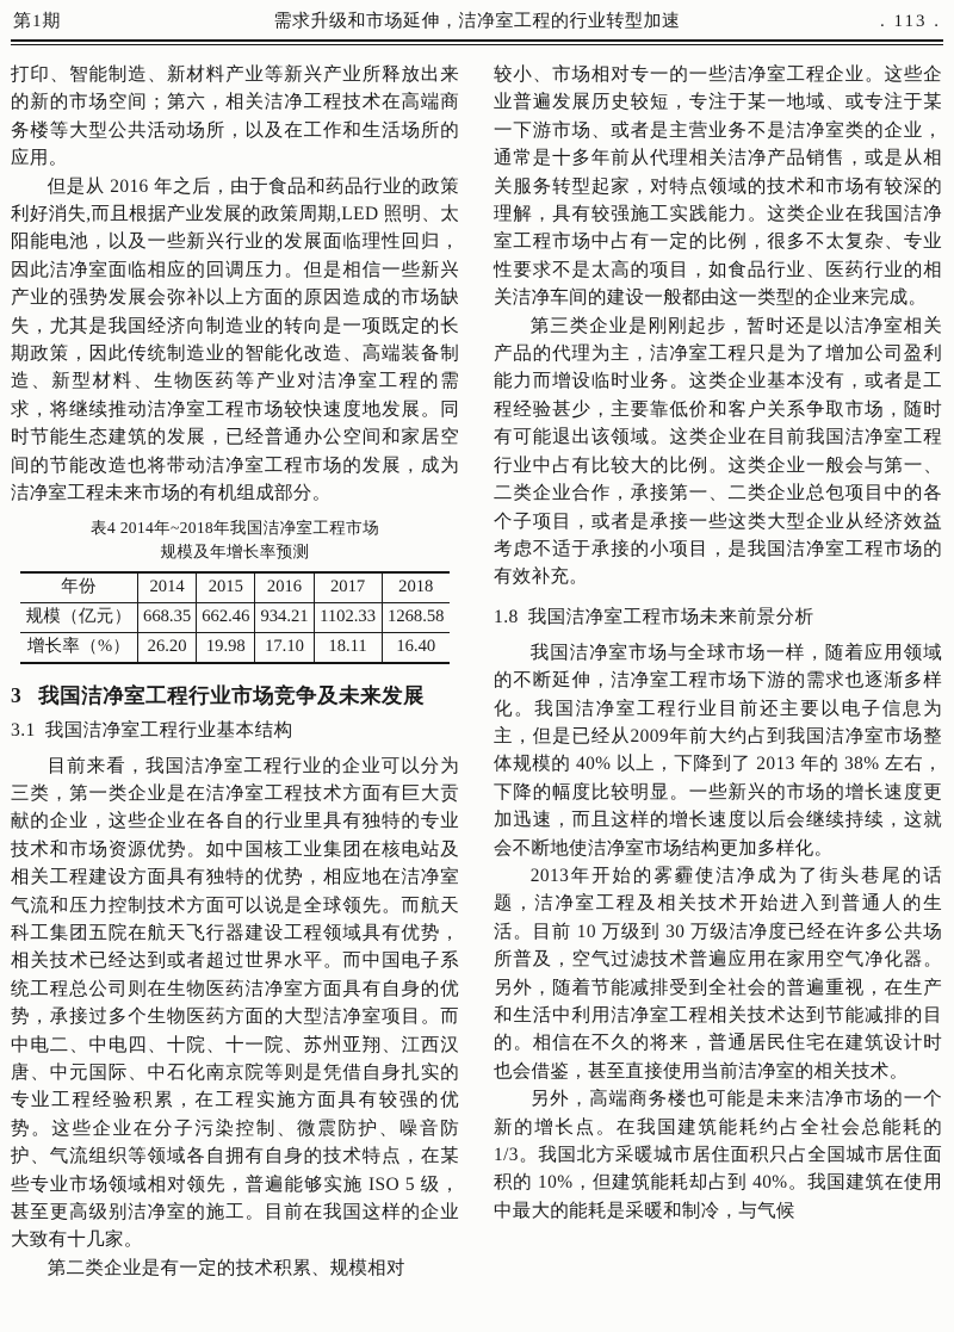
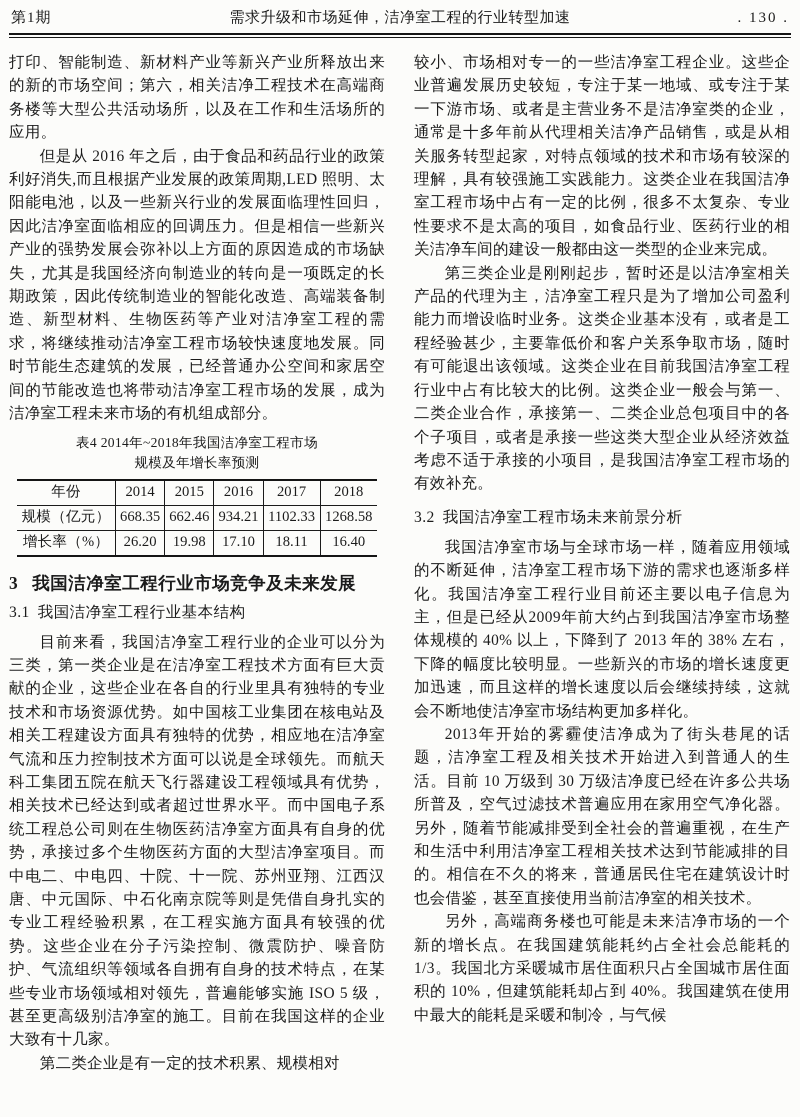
  第1期
  需求升级和市场延伸，洁净室工程的行业转型加速
- . 113 .
+ . 130 .
  打印、智能制造、新材料产业等新兴产业所释放出来的新的市场空间；第六，相关洁净工程技术在高端商务楼等大型公共活动场所，以及在工作和生活场所的应用。
  但是从 2016 年之后，由于食品和药品行业的政策利好消失,而且根据产业发展的政策周期,LED 照明、太阳能电池，以及一些新兴行业的发展面临理性回归，因此洁净室面临相应的回调压力。但是相信一些新兴产业的强势发展会弥补以上方面的原因造成的市场缺失，尤其是我国经济向制造业的转向是一项既定的长期政策，因此传统制造业的智能化改造、高端装备制造、新型材料、生物医药等产业对洁净室工程的需求，将继续推动洁净室工程市场较快速度地发展。同时节能生态建筑的发展，已经普通办公空间和家居空间的节能改造也将带动洁净室工程市场的发展，成为洁净室工程未来市场的有机组成部分。
  表4 2014年~2018年我国洁净室工程市场
  规模及年增长率预测
  年份	2014	2015	2016	2017	2018
  规模（亿元）	668.35	662.46	934.21	1102.33	1268.58
  增长率（%）	26.20	19.98	17.10	18.11	16.40
  3 我国洁净室工程行业市场竞争及未来发展
  3.1 我国洁净室工程行业基本结构
  目前来看，我国洁净室工程行业的企业可以分为三类，第一类企业是在洁净室工程技术方面有巨大贡献的企业，这些企业在各自的行业里具有独特的专业技术和市场资源优势。如中国核工业集团在核电站及相关工程建设方面具有独特的优势，相应地在洁净室气流和压力控制技术方面可以说是全球领先。而航天科工集团五院在航天飞行器建设工程领域具有优势，相关技术已经达到或者超过世界水平。而中国电子系统工程总公司则在生物医药洁净室方面具有自身的优势，承接过多个生物医药方面的大型洁净室项目。而中电二、中电四、十院、十一院、苏州亚翔、江西汉唐、中元国际、中石化南京院等则是凭借自身扎实的专业工程经验积累，在工程实施方面具有较强的优势。这些企业在分子污染控制、微震防护、噪音防护、气流组织等领域各自拥有自身的技术特点，在某些专业市场领域相对领先，普遍能够实施 ISO 5 级，甚至更高级别洁净室的施工。目前在我国这样的企业大致有十几家。
  第二类企业是有一定的技术积累、规模相对
  较小、市场相对专一的一些洁净室工程企业。这些企业普遍发展历史较短，专注于某一地域、或专注于某一下游市场、或者是主营业务不是洁净室类的企业，通常是十多年前从代理相关洁净产品销售，或是从相关服务转型起家，对特点领域的技术和市场有较深的理解，具有较强施工实践能力。这类企业在我国洁净室工程市场中占有一定的比例，很多不太复杂、专业性要求不是太高的项目，如食品行业、医药行业的相关洁净车间的建设一般都由这一类型的企业来完成。
  第三类企业是刚刚起步，暂时还是以洁净室相关产品的代理为主，洁净室工程只是为了增加公司盈利能力而增设临时业务。这类企业基本没有，或者是工程经验甚少，主要靠低价和客户关系争取市场，随时有可能退出该领域。这类企业在目前我国洁净室工程行业中占有比较大的比例。这类企业一般会与第一、二类企业合作，承接第一、二类企业总包项目中的各个子项目，或者是承接一些这类大型企业从经济效益考虑不适于承接的小项目，是我国洁净室工程市场的有效补充。
- 1.8 我国洁净室工程市场未来前景分析
+ 3.2 我国洁净室工程市场未来前景分析
  我国洁净室市场与全球市场一样，随着应用领域的不断延伸，洁净室工程市场下游的需求也逐渐多样化。我国洁净室工程行业目前还主要以电子信息为主，但是已经从2009年前大约占到我国洁净室市场整体规模的 40% 以上，下降到了 2013 年的 38% 左右，下降的幅度比较明显。一些新兴的市场的增长速度更加迅速，而且这样的增长速度以后会继续持续，这就会不断地使洁净室市场结构更加多样化。
  2013年开始的雾霾使洁净成为了街头巷尾的话题，洁净室工程及相关技术开始进入到普通人的生活。目前 10 万级到 30 万级洁净度已经在许多公共场所普及，空气过滤技术普遍应用在家用空气净化器。另外，随着节能减排受到全社会的普遍重视，在生产和生活中利用洁净室工程相关技术达到节能减排的目的。相信在不久的将来，普通居民住宅在建筑设计时也会借鉴，甚至直接使用当前洁净室的相关技术。
  另外，高端商务楼也可能是未来洁净市场的一个新的增长点。在我国建筑能耗约占全社会总能耗的 1/3。我国北方采暖城市居住面积只占全国城市居住面积的 10%，但建筑能耗却占到 40%。我国建筑在使用中最大的能耗是采暖和制冷，与气候
